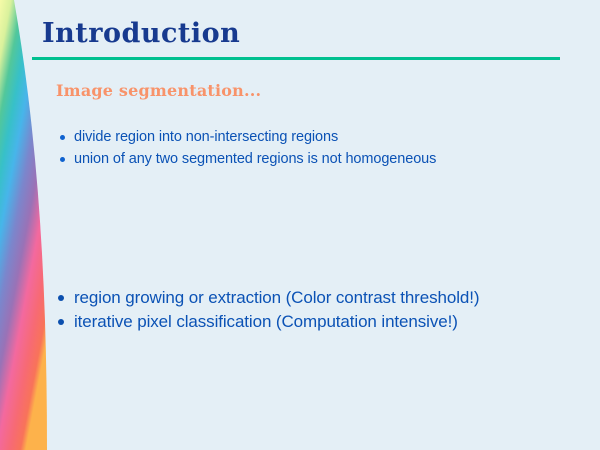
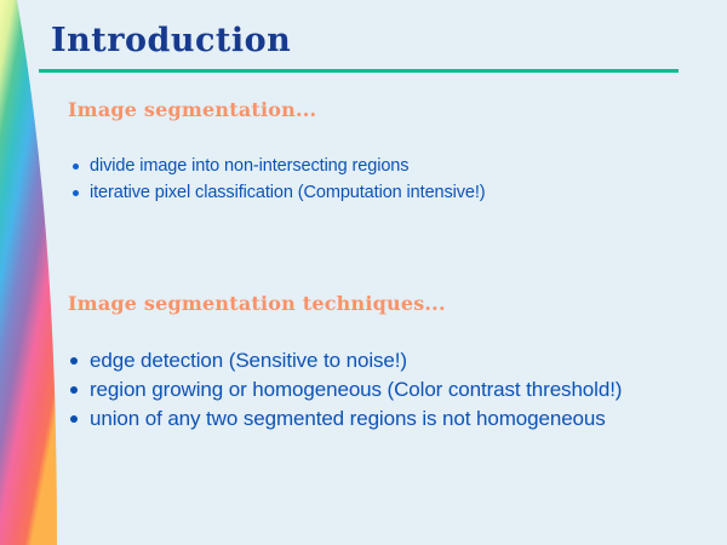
  Introduction
  Image segmentation...
- divide region into non-intersecting regions
+ divide image into non-intersecting regions
- union of any two segmented regions is not homogeneous
+ iterative pixel classification (Computation intensive!)
+ Image segmentation techniques...
+ edge detection (Sensitive to noise!)
- region growing or extraction (Color contrast threshold!)
+ region growing or homogeneous (Color contrast threshold!)
- iterative pixel classification (Computation intensive!)
+ union of any two segmented regions is not homogeneous
